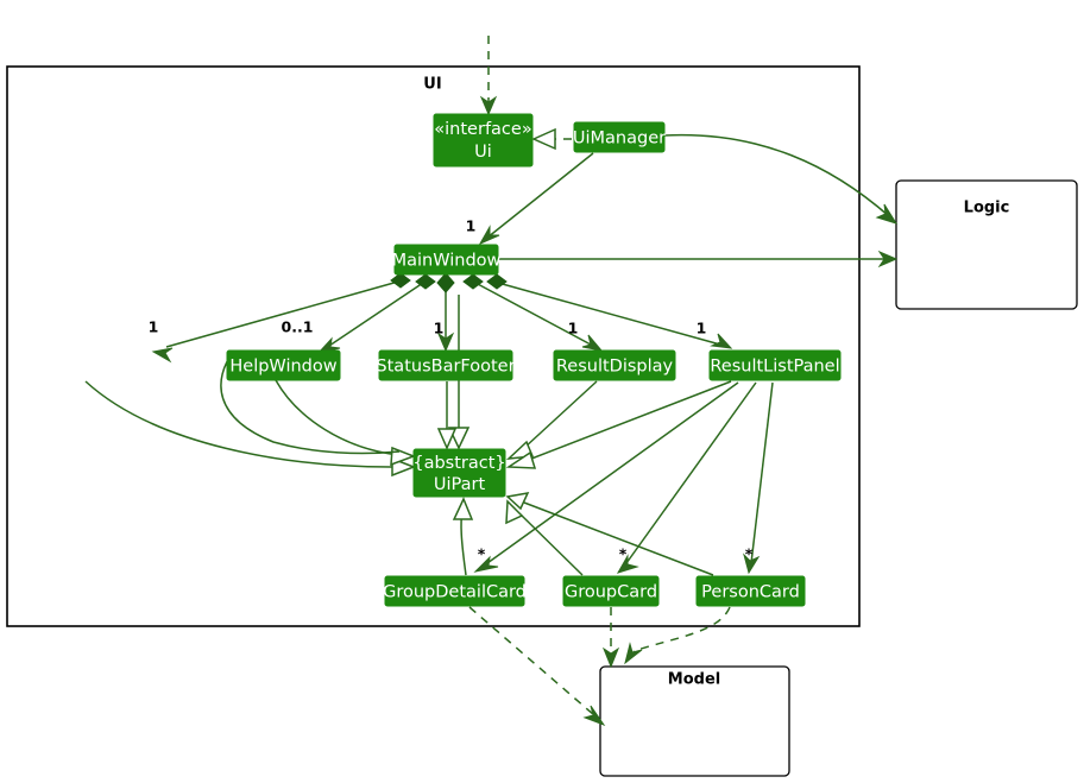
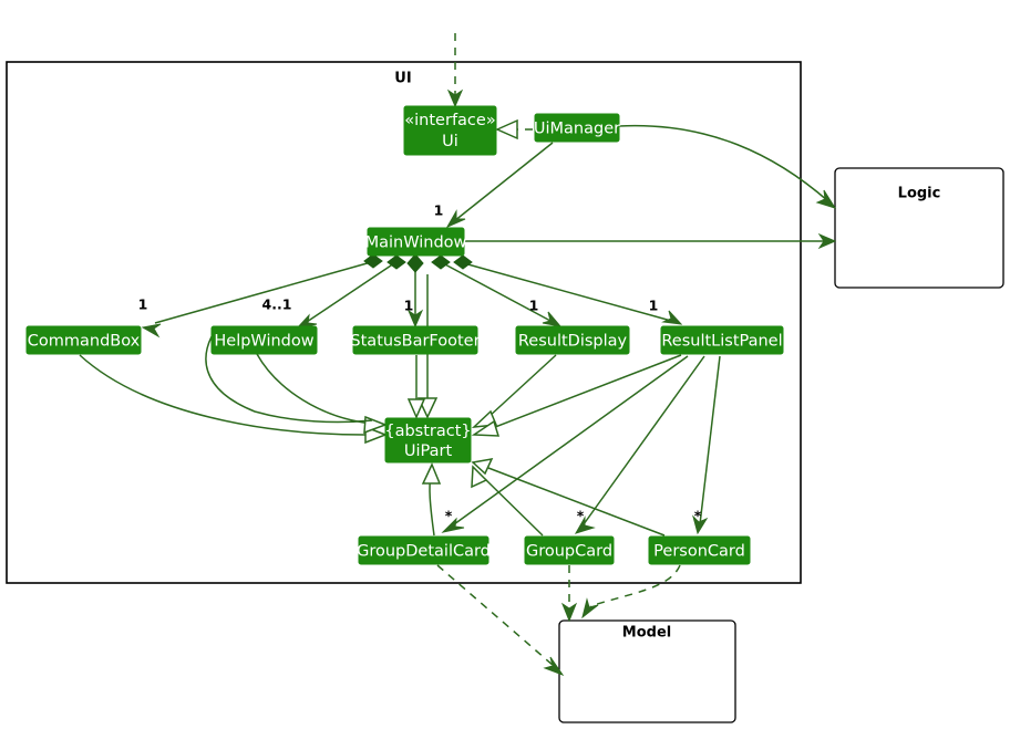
  UI
  Logic
  Model
  «interface»
  Ui
  UiManager
  MainWindow
+ CommandBox
  HelpWindow
  StatusBarFooter
  ResultDisplay
  ResultListPanel
  {abstract}
  UiPart
  GroupDetailCard
  GroupCard
  PersonCard
  1
  1
- 0..1
+ 4..1
  1
  1
  1
  *
  *
  *
